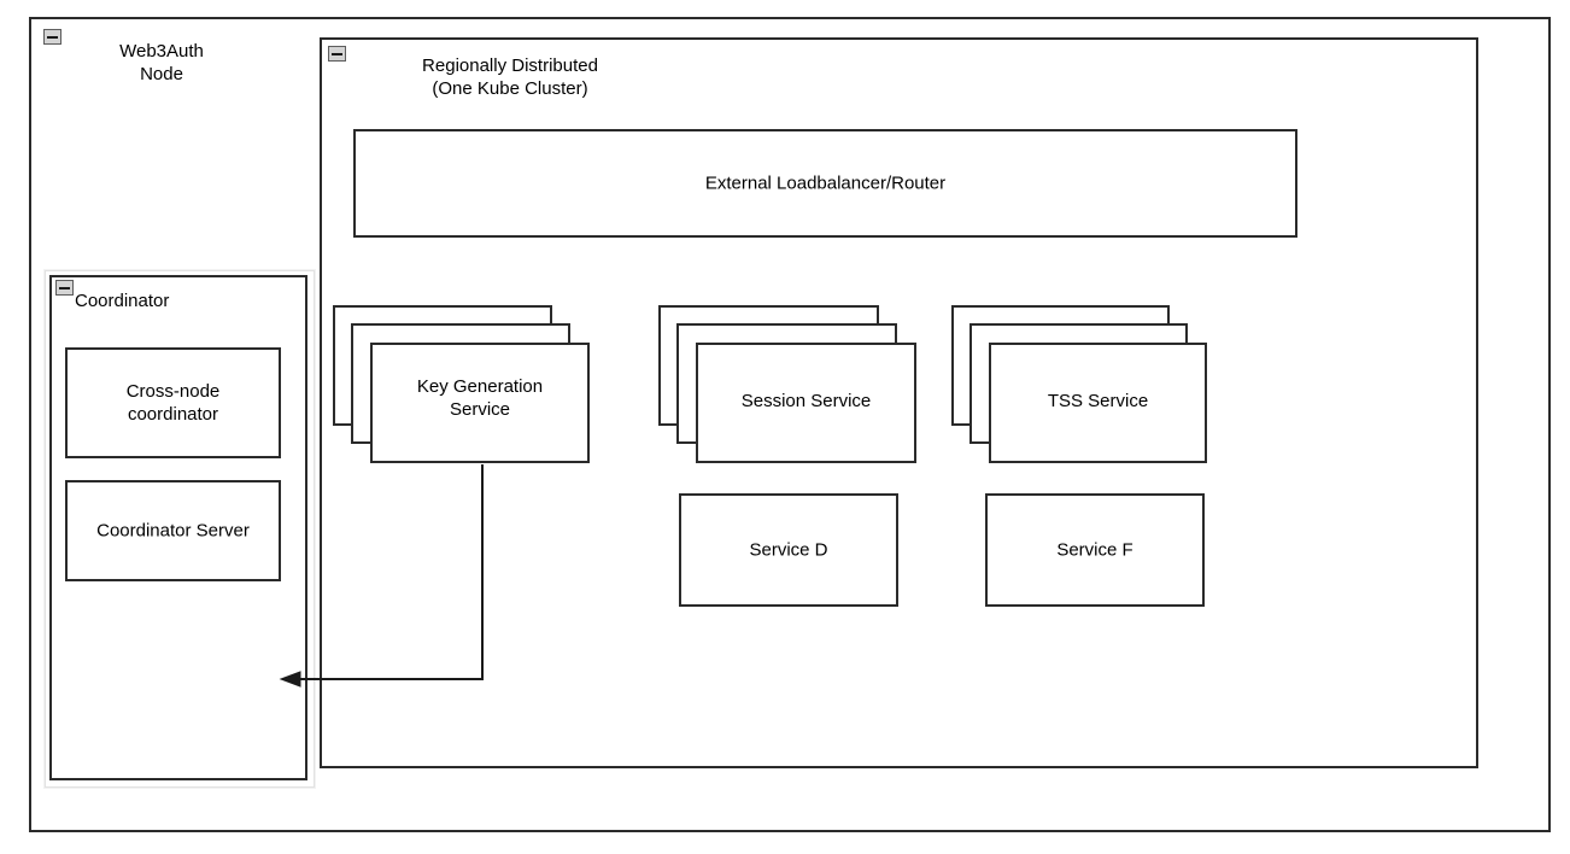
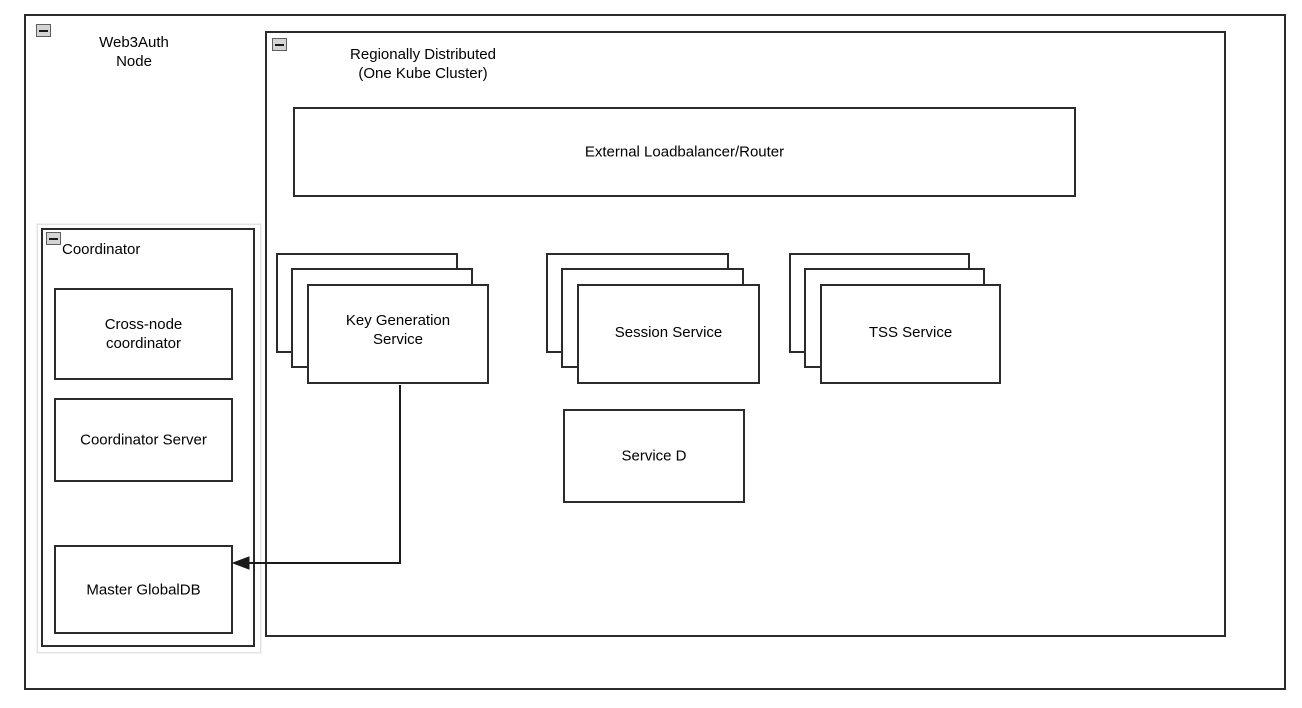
  Web3Auth
  Node
  Regionally Distributed
  (One Kube Cluster)
  External Loadbalancer/Router
  Key Generation
  Service
  Session Service
  TSS Service
  Service D
- Service F
  Coordinator
  Cross-node
  coordinator
  Coordinator Server
+ Master GlobalDB
